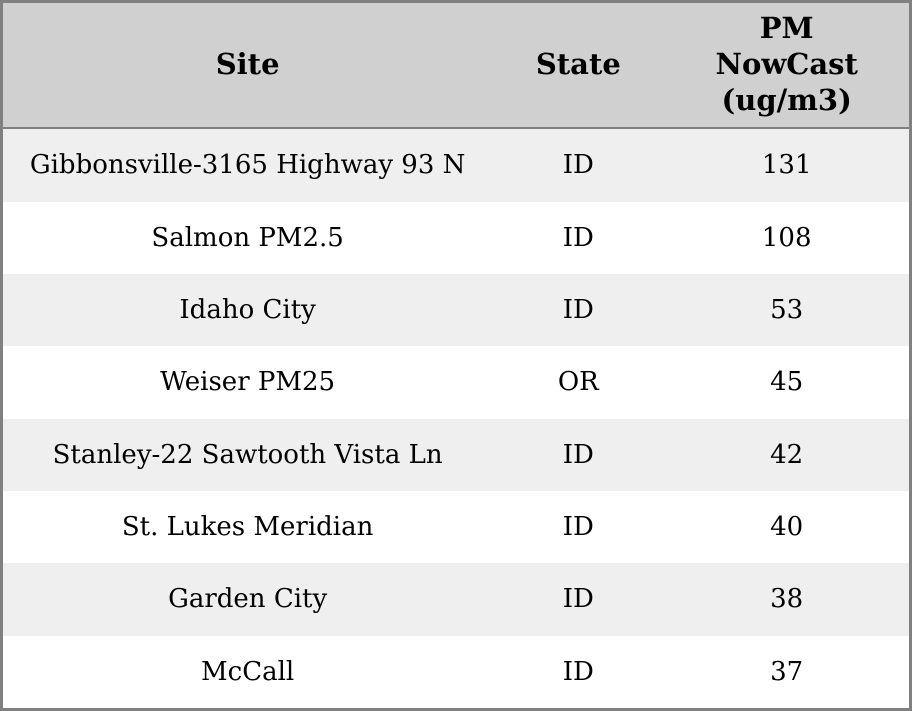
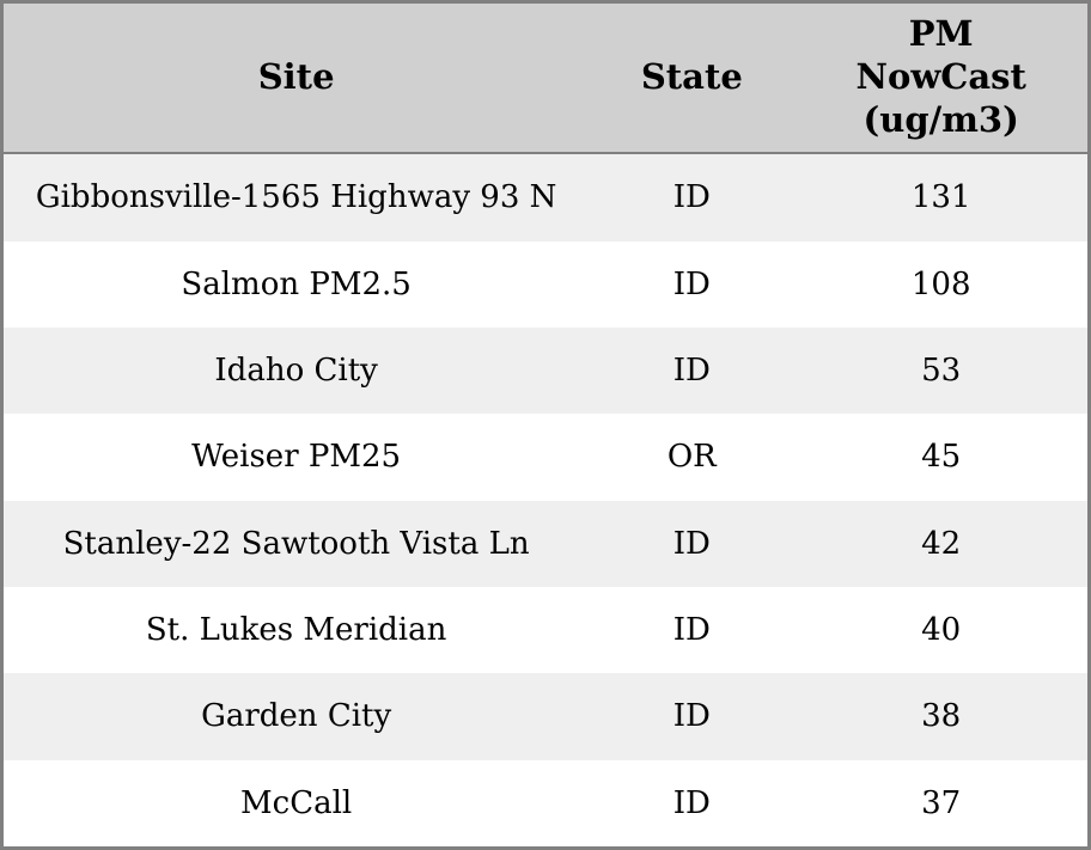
  Site	State	PM NowCast (ug/m3)
- Gibbonsville-3165 Highway 93 N	ID	131
+ Gibbonsville-1565 Highway 93 N	ID	131
  Salmon PM2.5	ID	108
  Idaho City	ID	53
  Weiser PM25	OR	45
  Stanley-22 Sawtooth Vista Ln	ID	42
  St. Lukes Meridian	ID	40
  Garden City	ID	38
  McCall	ID	37
